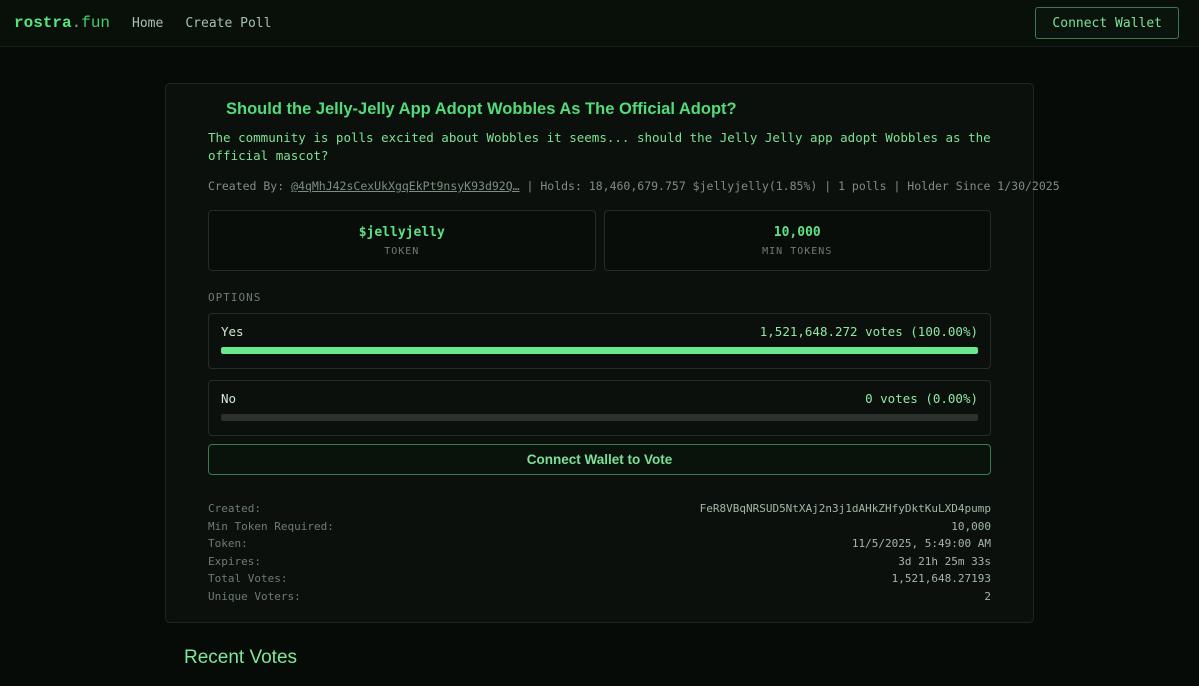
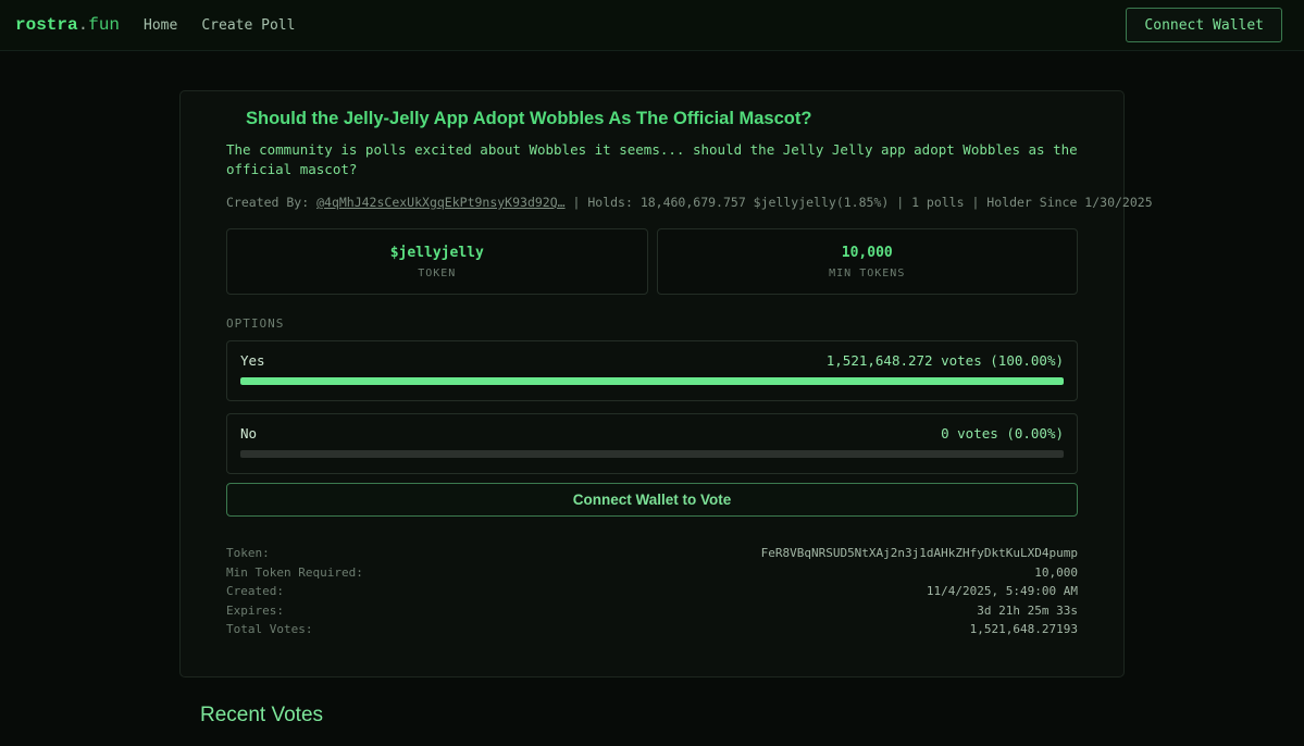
  rostra.fun
  Home
  Create Poll
  Connect Wallet
- Should the Jelly-Jelly App Adopt Wobbles As The Official Adopt?
+ Should the Jelly-Jelly App Adopt Wobbles As The Official Mascot?
  The community is polls excited about Wobbles it seems... should the Jelly Jelly app adopt Wobbles as the official mascot?
  Created By: @4qMhJ42sCexUkXgqEkPt9nsyK93d92Q… | Holds: 18,460,679.757 $jellyjelly(1.85%) | 1 polls | Holder Since 1/30/2025
  $jellyjelly
  TOKEN
  10,000
  MIN TOKENS
  OPTIONS
  Yes
  1,521,648.272 votes (100.00%)
  No
  0 votes (0.00%)
  Connect Wallet to Vote
- Created:
+ Token:
  FeR8VBqNRSUD5NtXAj2n3j1dAHkZHfyDktKuLXD4pump
  Min Token Required:
  10,000
- Token:
+ Created:
- 11/5/2025, 5:49:00 AM
+ 11/4/2025, 5:49:00 AM
  Expires:
  3d 21h 25m 33s
  Total Votes:
  1,521,648.27193
- Unique Voters:
- 2
  Recent Votes
